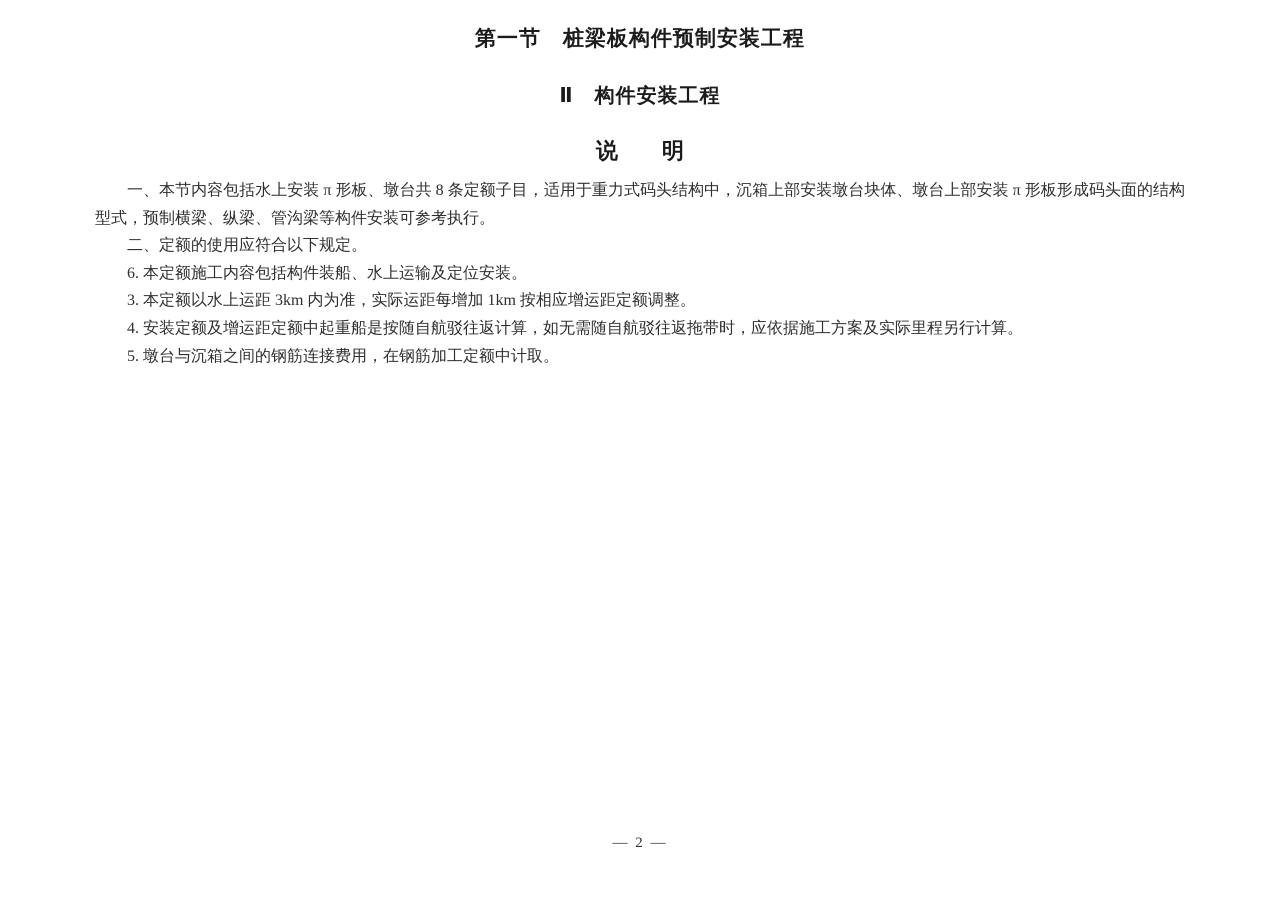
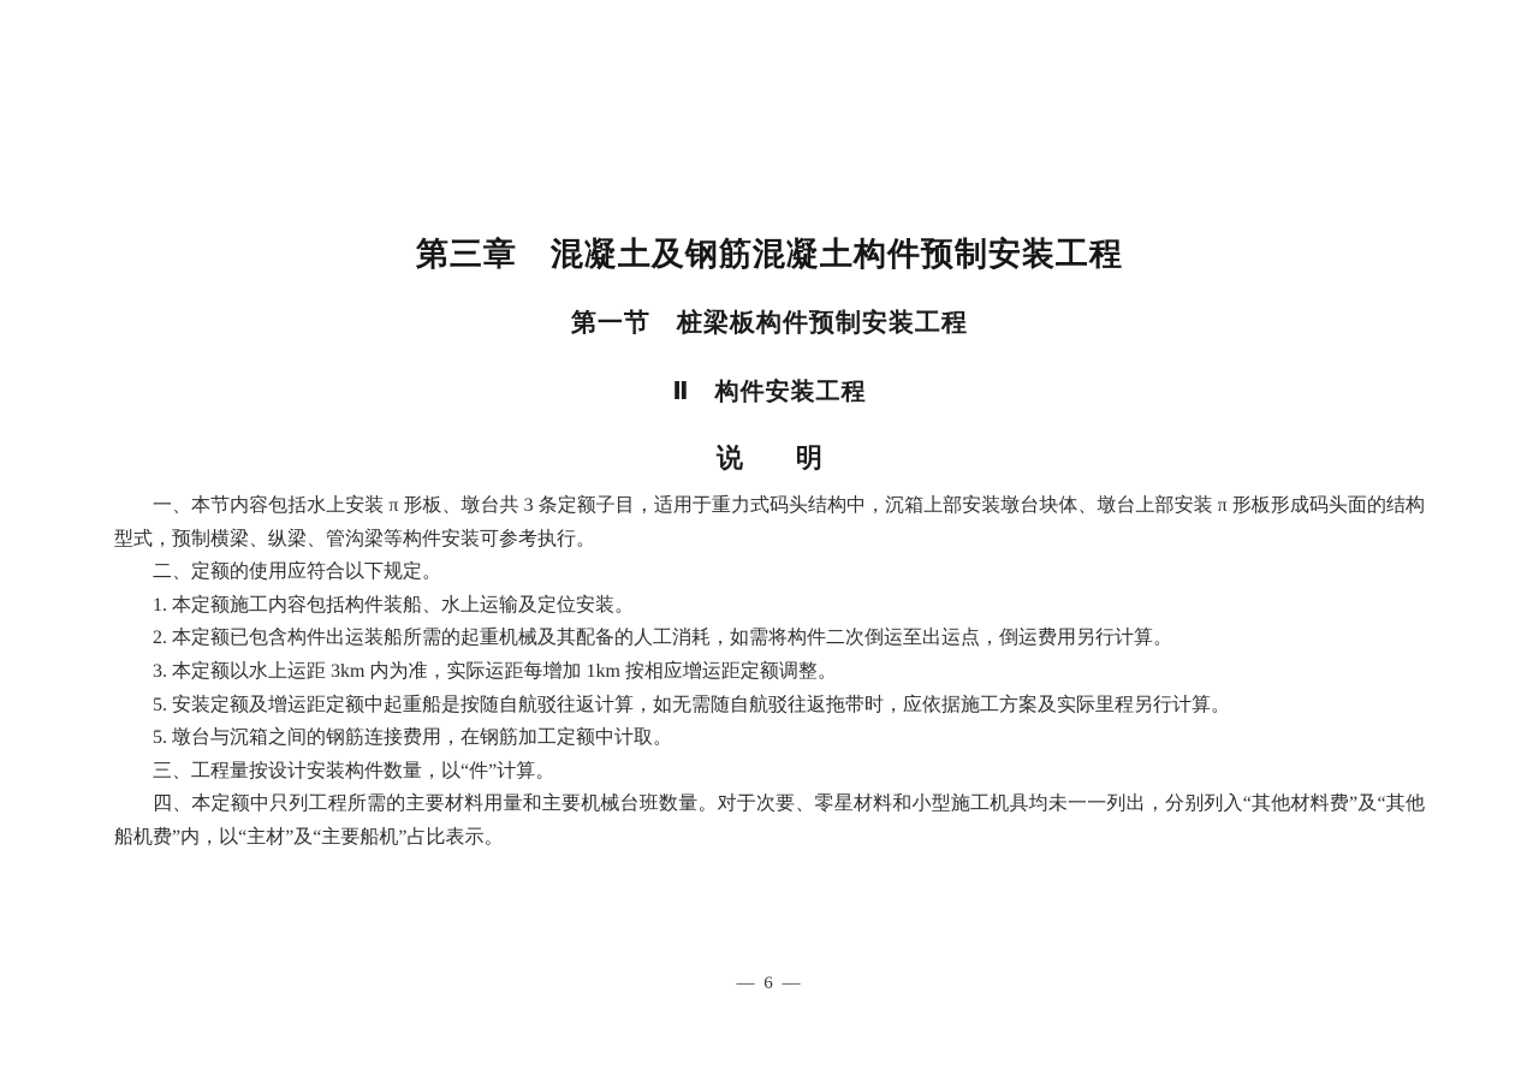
+ 第三章 混凝土及钢筋混凝土构件预制安装工程
  第一节 桩梁板构件预制安装工程
  Ⅱ 构件安装工程
  说 明
- 一、本节内容包括水上安装 π 形板、墩台共 8 条定额子目，适用于重力式码头结构中，沉箱上部安装墩台块体、墩台上部安装 π 形板形成码头面的结构型式，预制横梁、纵梁、管沟梁等构件安装可参考执行。
+ 一、本节内容包括水上安装 π 形板、墩台共 3 条定额子目，适用于重力式码头结构中，沉箱上部安装墩台块体、墩台上部安装 π 形板形成码头面的结构型式，预制横梁、纵梁、管沟梁等构件安装可参考执行。
  二、定额的使用应符合以下规定。
- 6. 本定额施工内容包括构件装船、水上运输及定位安装。
+ 1. 本定额施工内容包括构件装船、水上运输及定位安装。
+ 2. 本定额已包含构件出运装船所需的起重机械及其配备的人工消耗，如需将构件二次倒运至出运点，倒运费用另行计算。
  3. 本定额以水上运距 3km 内为准，实际运距每增加 1km 按相应增运距定额调整。
- 4. 安装定额及增运距定额中起重船是按随自航驳往返计算，如无需随自航驳往返拖带时，应依据施工方案及实际里程另行计算。
+ 5. 安装定额及增运距定额中起重船是按随自航驳往返计算，如无需随自航驳往返拖带时，应依据施工方案及实际里程另行计算。
  5. 墩台与沉箱之间的钢筋连接费用，在钢筋加工定额中计取。
+ 三、工程量按设计安装构件数量，以“件”计算。
+ 四、本定额中只列工程所需的主要材料用量和主要机械台班数量。对于次要、零星材料和小型施工机具均未一一列出，分别列入“其他材料费”及“其他船机费”内，以“主材”及“主要船机”占比表示。
- — 2 —
+ — 6 —
